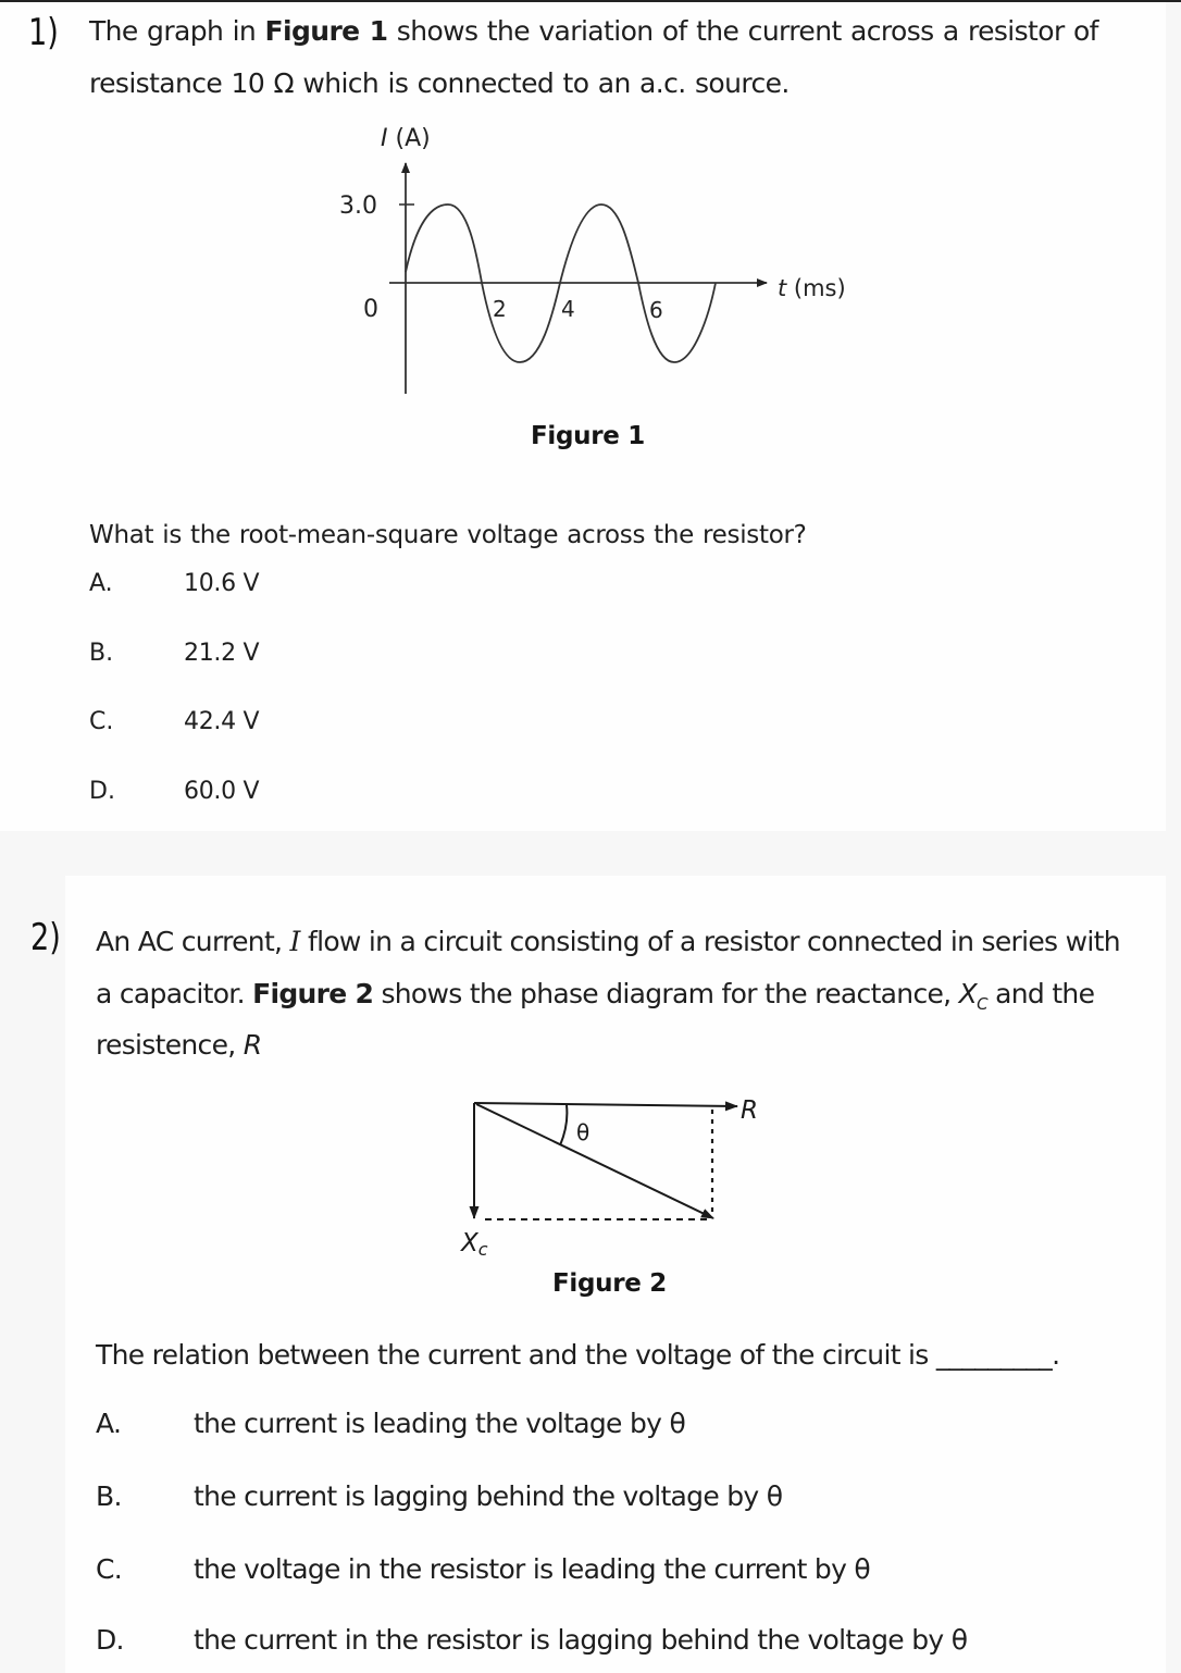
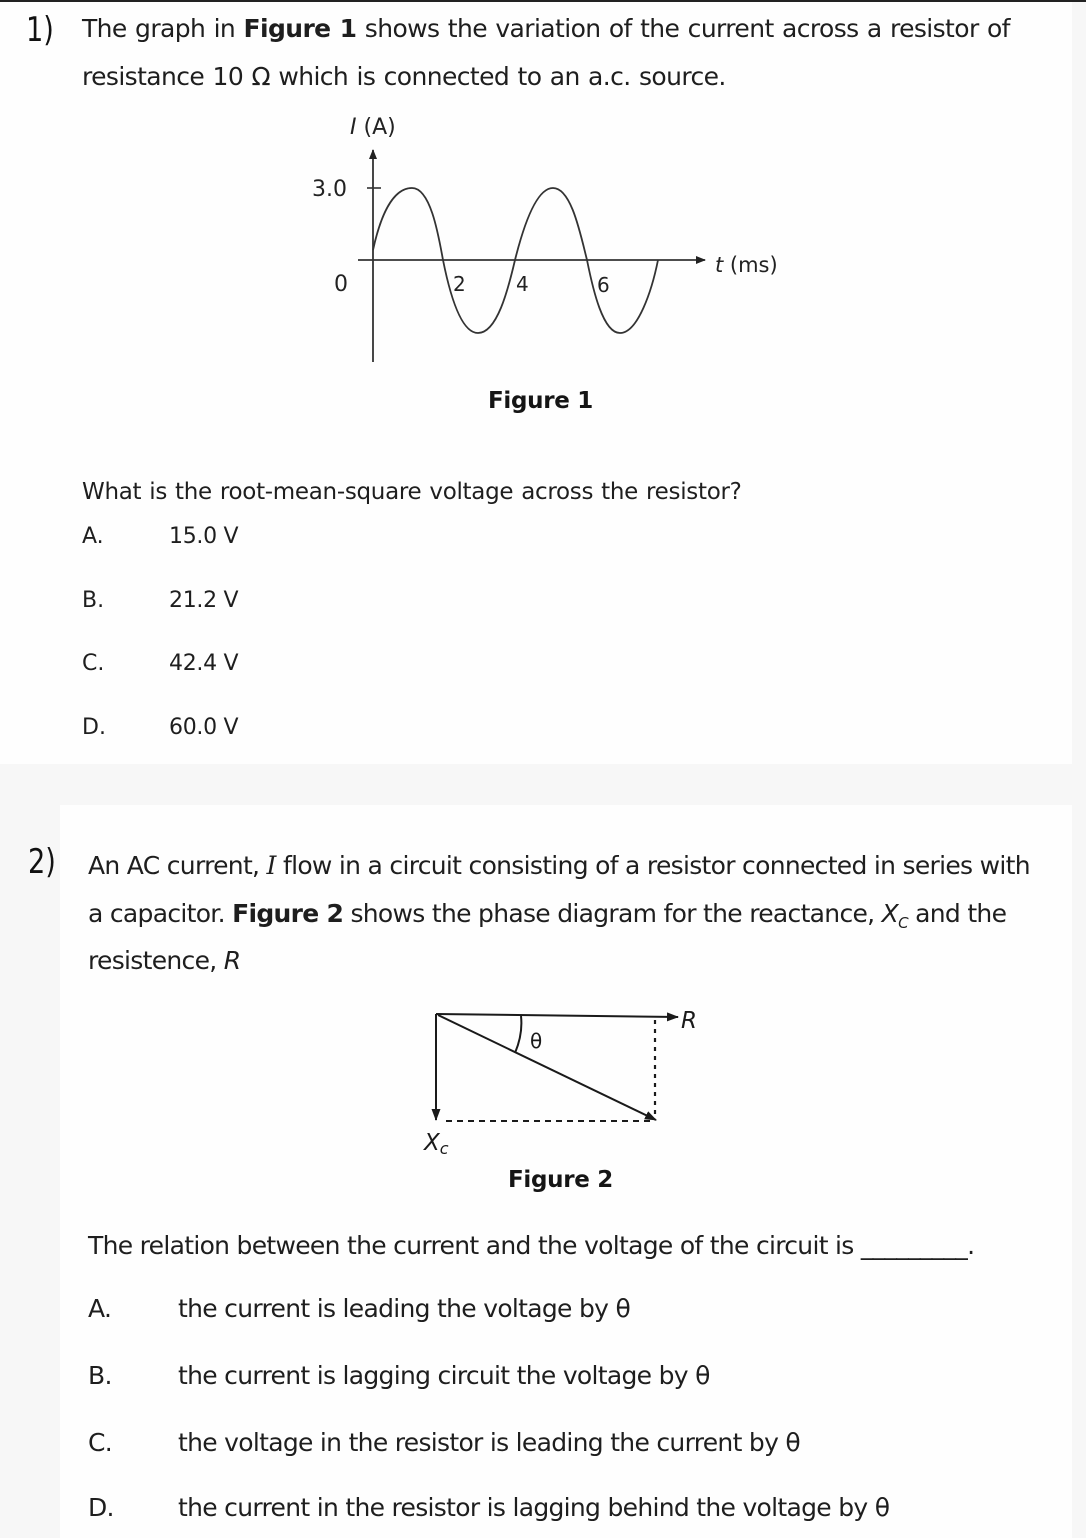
  1)
  The graph in Figure 1 shows the variation of the current across a resistor of
  resistance 10 Ω which is connected to an a.c. source.
  3.0
  0
  2
  4
  6
  I (A)
  t (ms)
  Figure 1
  What is the root-mean-square voltage across the resistor?
  A.
- 10.6 V
+ 15.0 V
  B.
  21.2 V
  C.
  42.4 V
  D.
  60.0 V
  2)
  An AC current, I flow in a circuit consisting of a resistor connected in series with
  a capacitor. Figure 2 shows the phase diagram for the reactance, XC and the
  resistence, R
  θ
  R
  Xc
  Figure 2
  The relation between the current and the voltage of the circuit is _________.
  A.
  the current is leading the voltage by θ
  B.
- the current is lagging behind the voltage by θ
+ the current is lagging circuit the voltage by θ
  C.
  the voltage in the resistor is leading the current by θ
  D.
  the current in the resistor is lagging behind the voltage by θ
